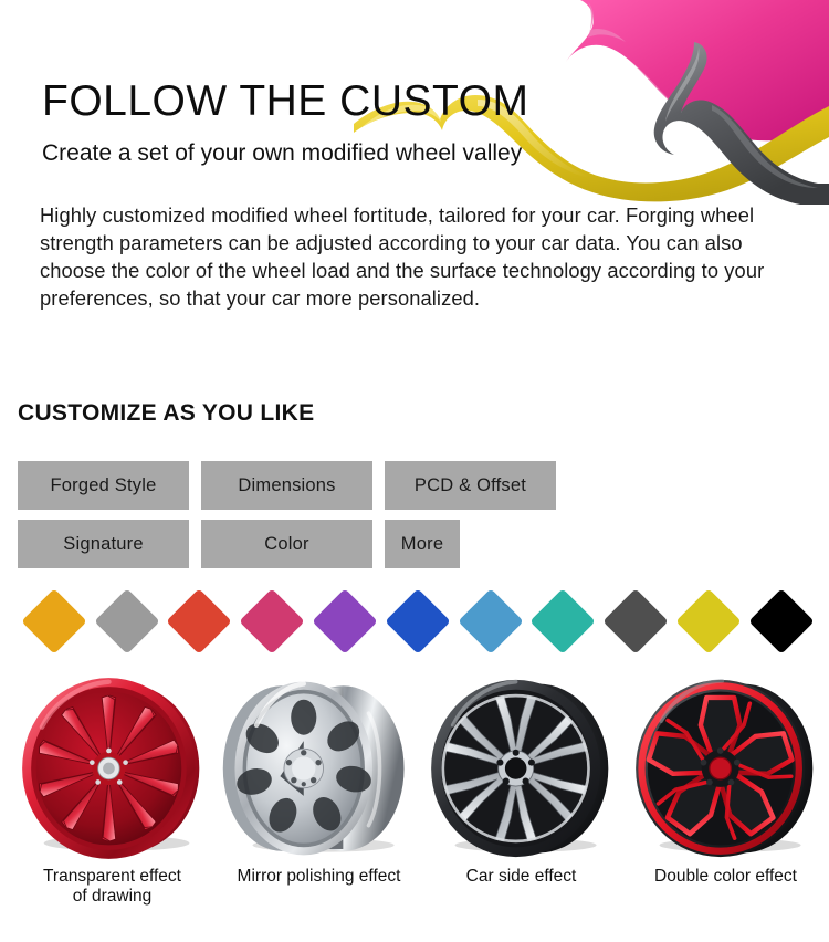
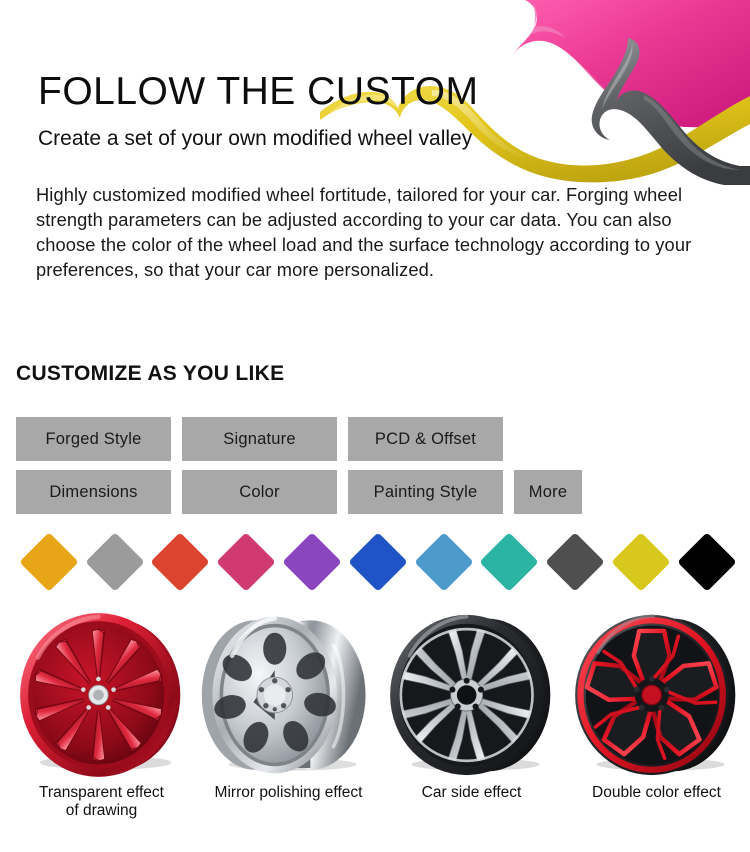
  FOLLOW THE CUSTOM
  Create a set of your own modified wheel valley
  Highly customized modified wheel fortitude, tailored for your car. Forging wheel strength parameters can be adjusted according to your car data. You can also choose the color of the wheel load and the surface technology according to your preferences, so that your car more personalized.
  CUSTOMIZE AS YOU LIKE
  Forged Style
- Dimensions
+ Signature
  PCD & Offset
- Signature
+ Dimensions
  Color
+ Painting Style
  More
  Transparent effect
  of drawing
  Mirror polishing effect
  Car side effect
  Double color effect
